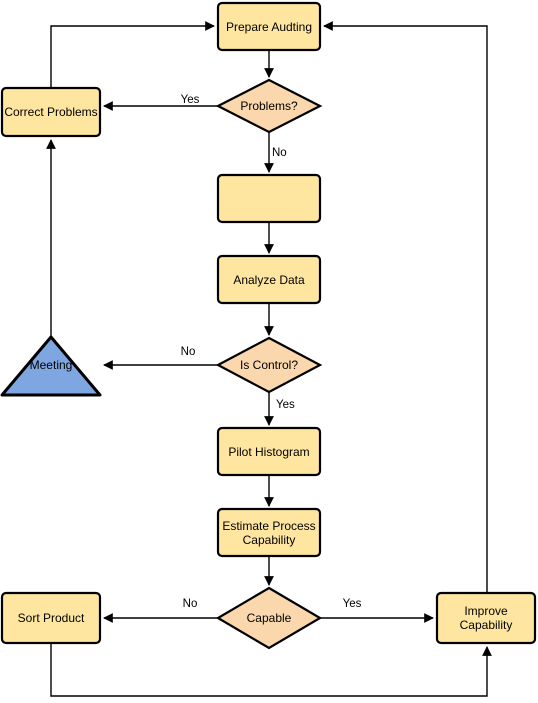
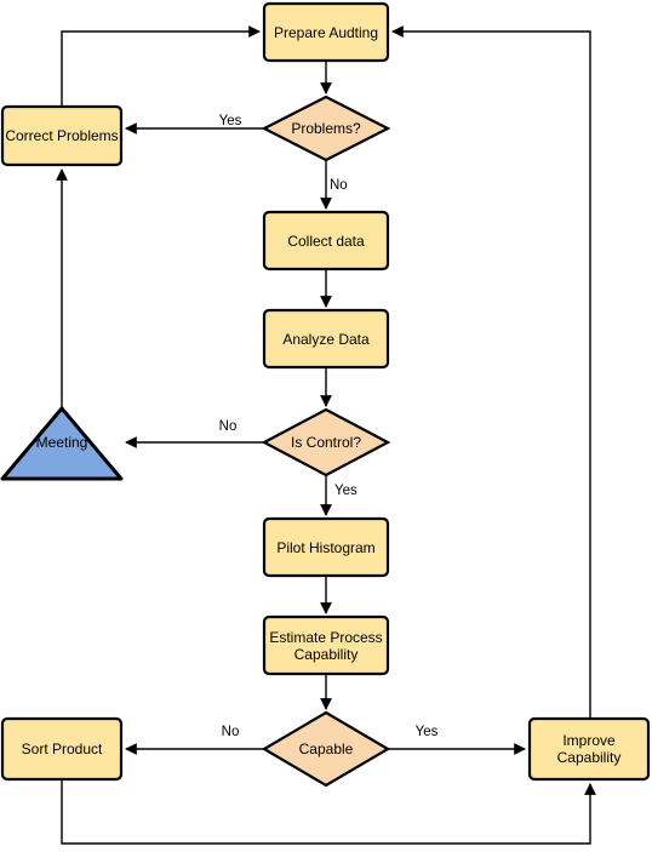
  Prepare Audting
  Problems?
  Correct Problems
+ Collect data
  Analyze Data
  Is Control?
  Meeting
  Pilot Histogram
  Estimate Process
  Capability
  Capable
  Sort Product
  Improve
  Capability
  Yes
  No
  No
  Yes
  No
  Yes
